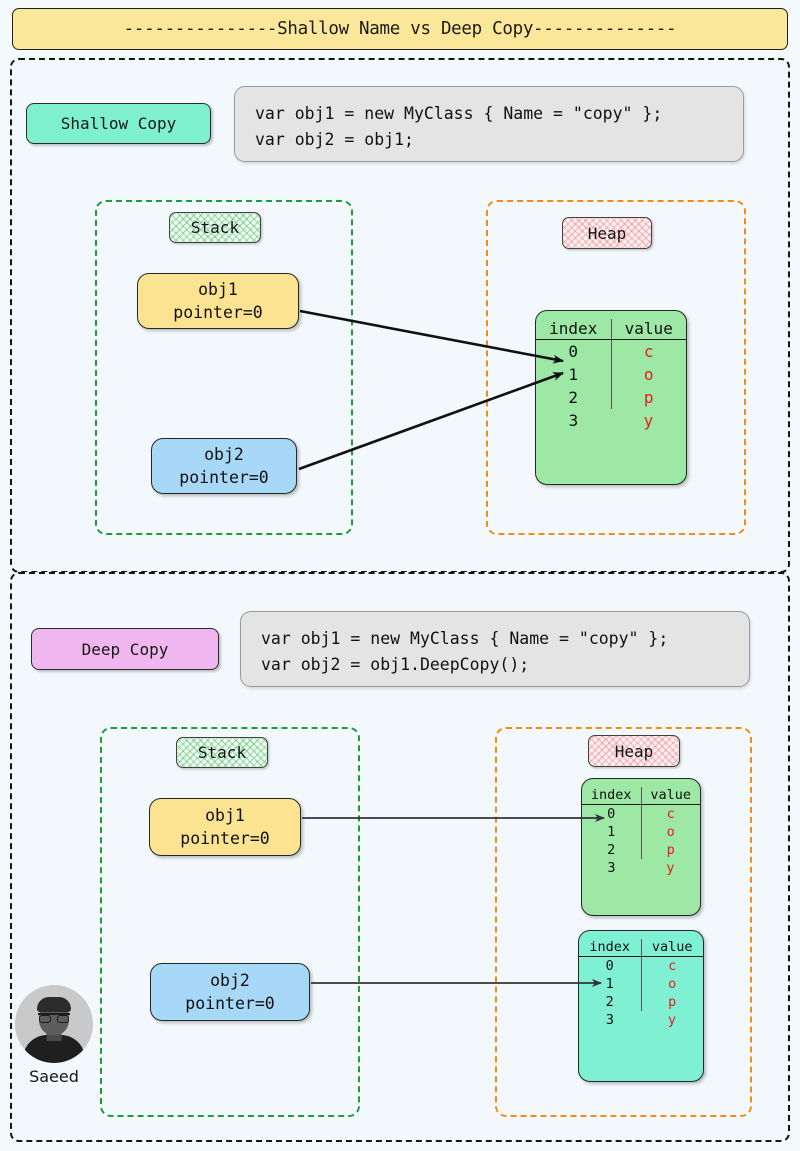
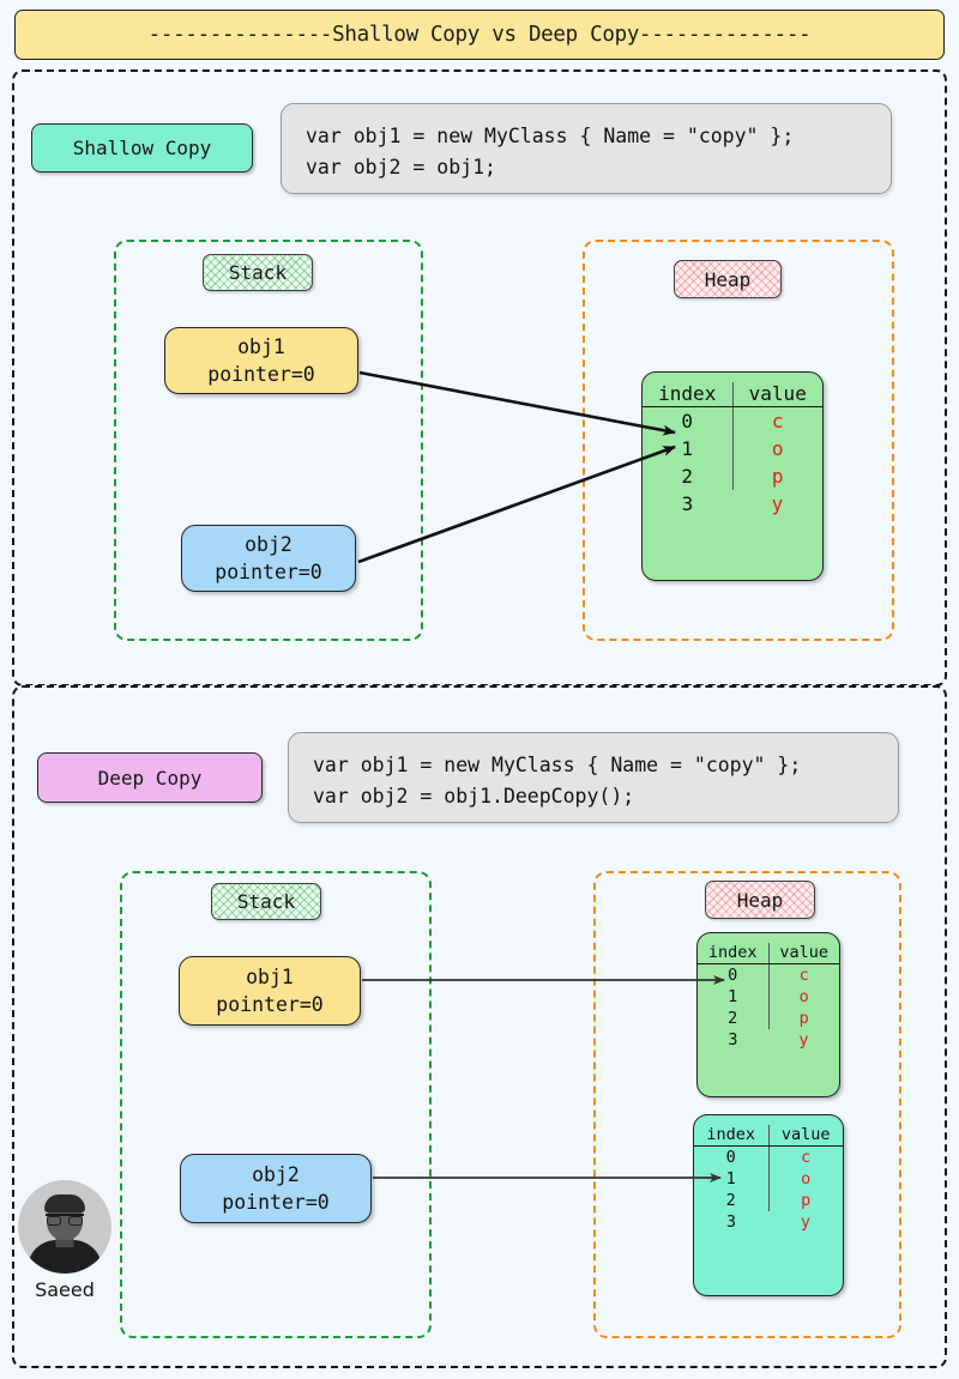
- ---------------Shallow Name vs Deep Copy--------------
+ ---------------Shallow Copy vs Deep Copy--------------
  Shallow Copy
  var obj1 = new MyClass { Name = "copy" };
  var obj2 = obj1;
  Stack
  Heap
  obj1
  pointer=0
  obj2
  pointer=0
  index	value
  0	c
  1	o
  2	p
  3	y
  Deep Copy
  var obj1 = new MyClass { Name = "copy" };
  var obj2 = obj1.DeepCopy();
  Stack
  Heap
  obj1
  pointer=0
  obj2
  pointer=0
  index	value
  0	c
  1	o
  2	p
  3	y
  index	value
  0	c
  1	o
  2	p
  3	y
  Saeed
